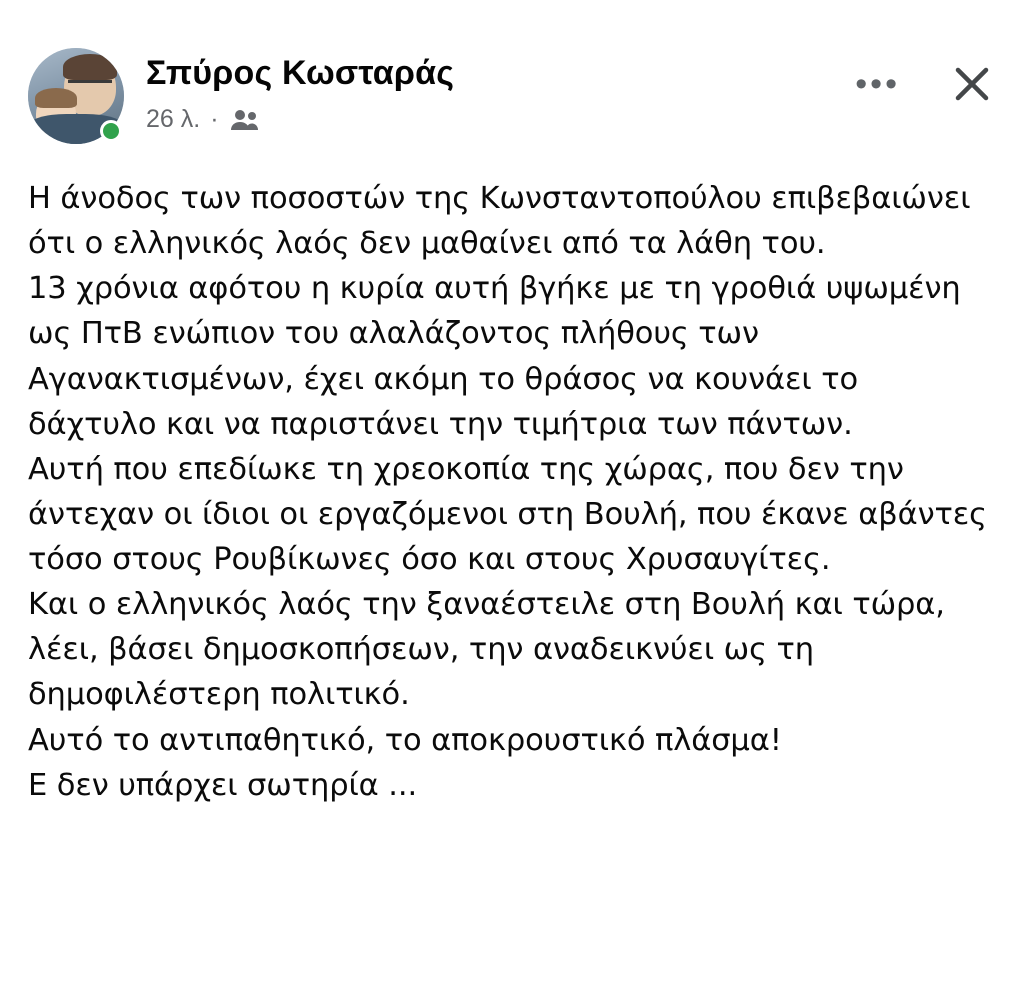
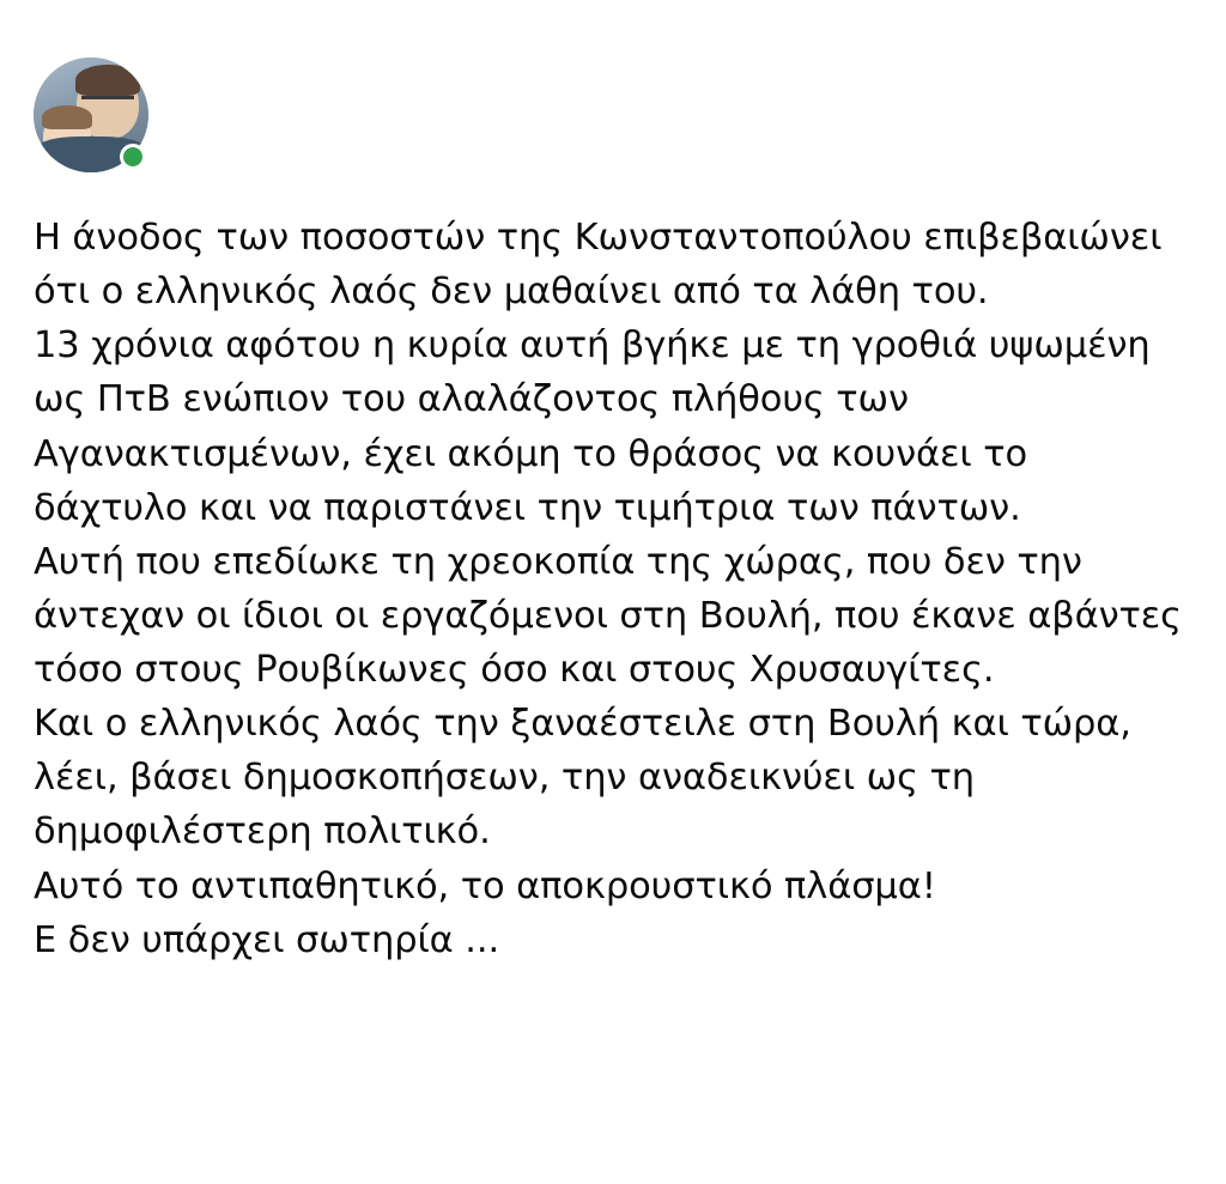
- Σπύρος Κωσταράς
- 26 λ.
- ·
- •••
  Η άνοδος των ποσοστών της Κωνσταντοπούλου επιβεβαιώνει ότι ο ελληνικός λαός δεν μαθαίνει από τα λάθη του.
  13 χρόνια αφότου η κυρία αυτή βγήκε με τη γροθιά υψωμένη ως ΠτΒ ενώπιον του αλαλάζοντος πλήθους των Αγανακτισμένων, έχει ακόμη το θράσος να κουνάει το δάχτυλο και να παριστάνει την τιμήτρια των πάντων.
  Αυτή που επεδίωκε τη χρεοκοπία της χώρας, που δεν την άντεχαν οι ίδιοι οι εργαζόμενοι στη Βουλή, που έκανε αβάντες τόσο στους Ρουβίκωνες όσο και στους Χρυσαυγίτες.
  Και ο ελληνικός λαός την ξαναέστειλε στη Βουλή και τώρα, λέει, βάσει δημοσκοπήσεων, την αναδεικνύει ως τη δημοφιλέστερη πολιτικό.
  Αυτό το αντιπαθητικό, το αποκρουστικό πλάσμα!
  Ε δεν υπάρχει σωτηρία ...
